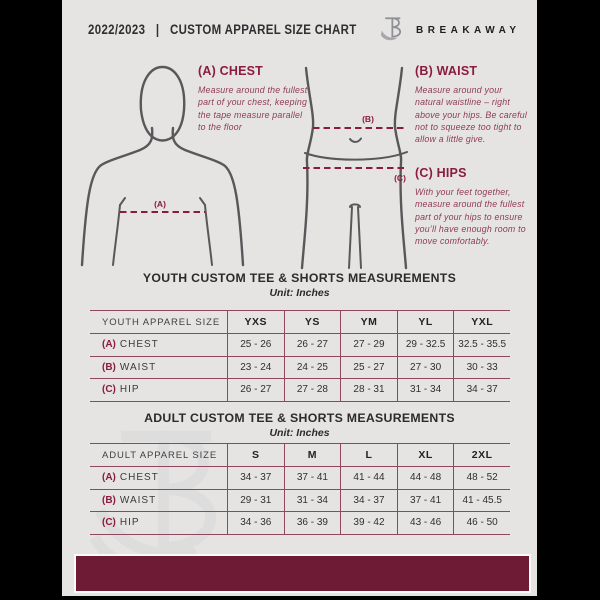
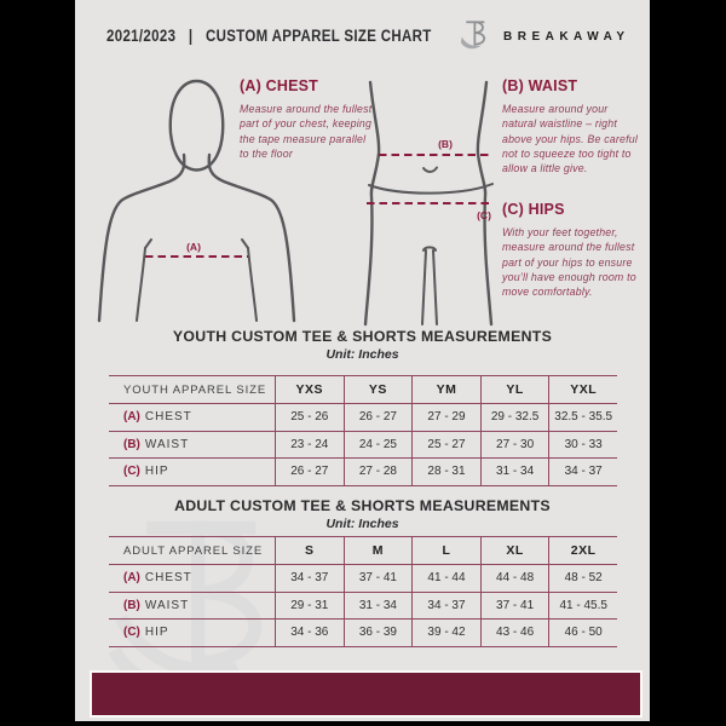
- 2022/2023 | CUSTOM APPAREL SIZE CHART
+ 2021/2023 | CUSTOM APPAREL SIZE CHART
  BREAKAWAY
  (A)
  (B)
  (C)
  (A) CHEST
  Measure around the fullest part of your chest, keeping the tape measure parallel to the floor
  (B) WAIST
  Measure around your natural waistline – right above your hips. Be careful not to squeeze too tight to allow a little give.
  (C) HIPS
  With your feet together, measure around the fullest part of your hips to ensure you’ll have enough room to move comfortably.
  YOUTH CUSTOM TEE & SHORTS MEASUREMENTS
  Unit: Inches
  YOUTH APPAREL SIZE
  YXS
  YS
  YM
  YL
  YXL
  (A)
  CHEST
  25 - 26
  26 - 27
  27 - 29
  29 - 32.5
  32.5 - 35.5
  (B)
  WAIST
  23 - 24
  24 - 25
  25 - 27
  27 - 30
  30 - 33
  (C)
  HIP
  26 - 27
  27 - 28
  28 - 31
  31 - 34
  34 - 37
  ADULT CUSTOM TEE & SHORTS MEASUREMENTS
  Unit: Inches
  ADULT APPAREL SIZE
  S
  M
  L
  XL
  2XL
  (A)
  CHEST
  34 - 37
  37 - 41
  41 - 44
  44 - 48
  48 - 52
  (B)
  WAIST
  29 - 31
  31 - 34
  34 - 37
  37 - 41
  41 - 45.5
  (C)
  HIP
  34 - 36
  36 - 39
  39 - 42
  43 - 46
  46 - 50
